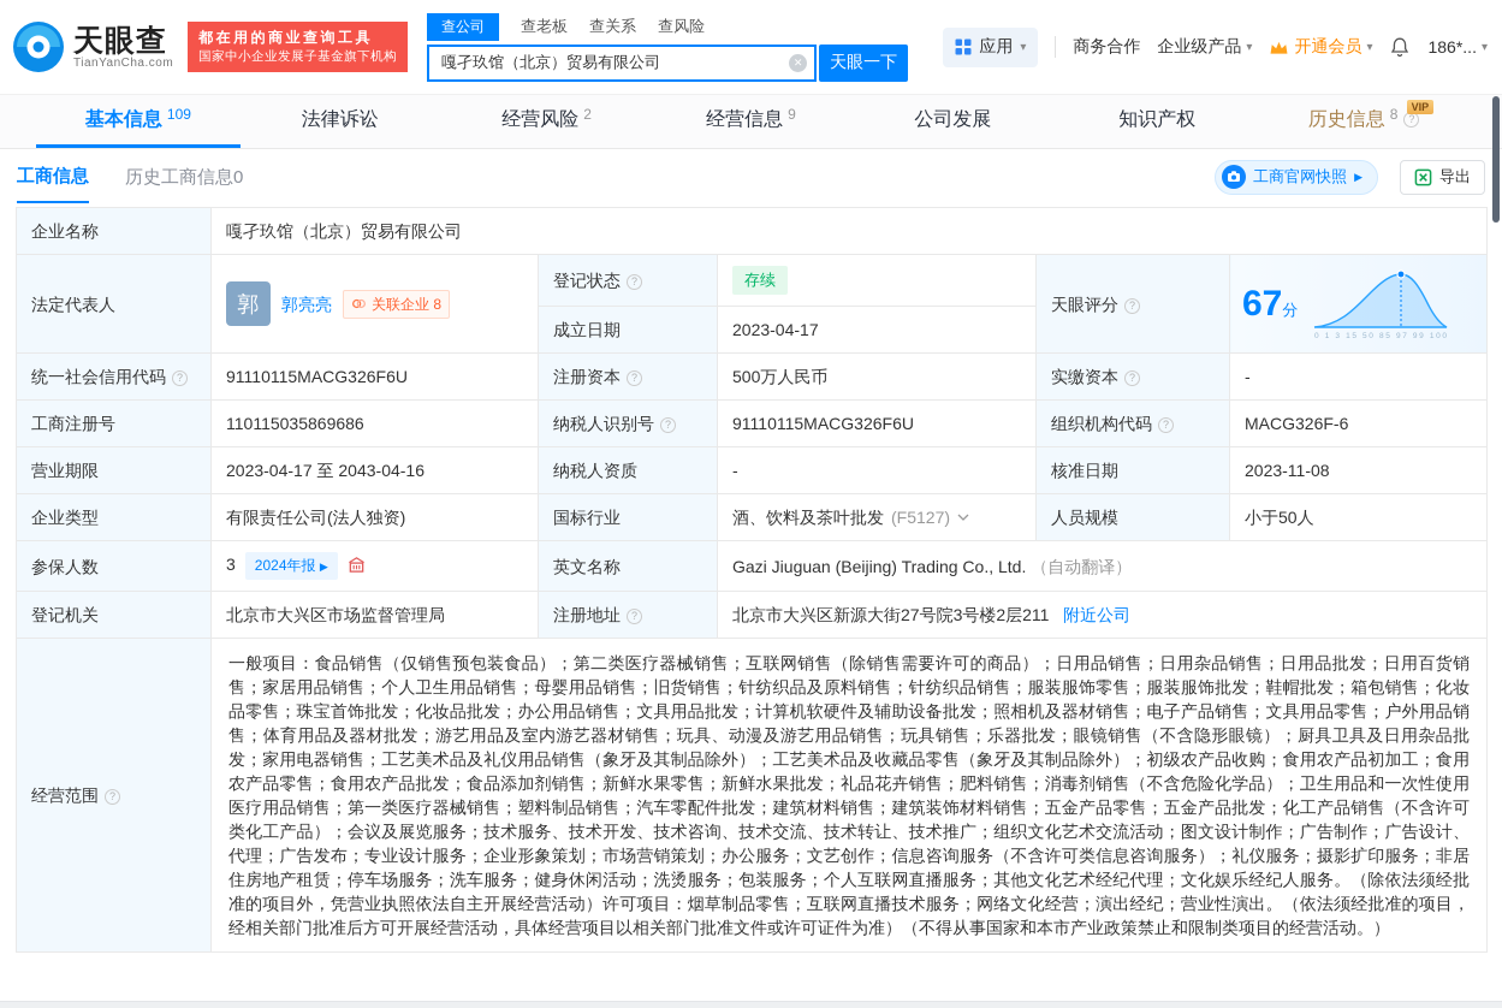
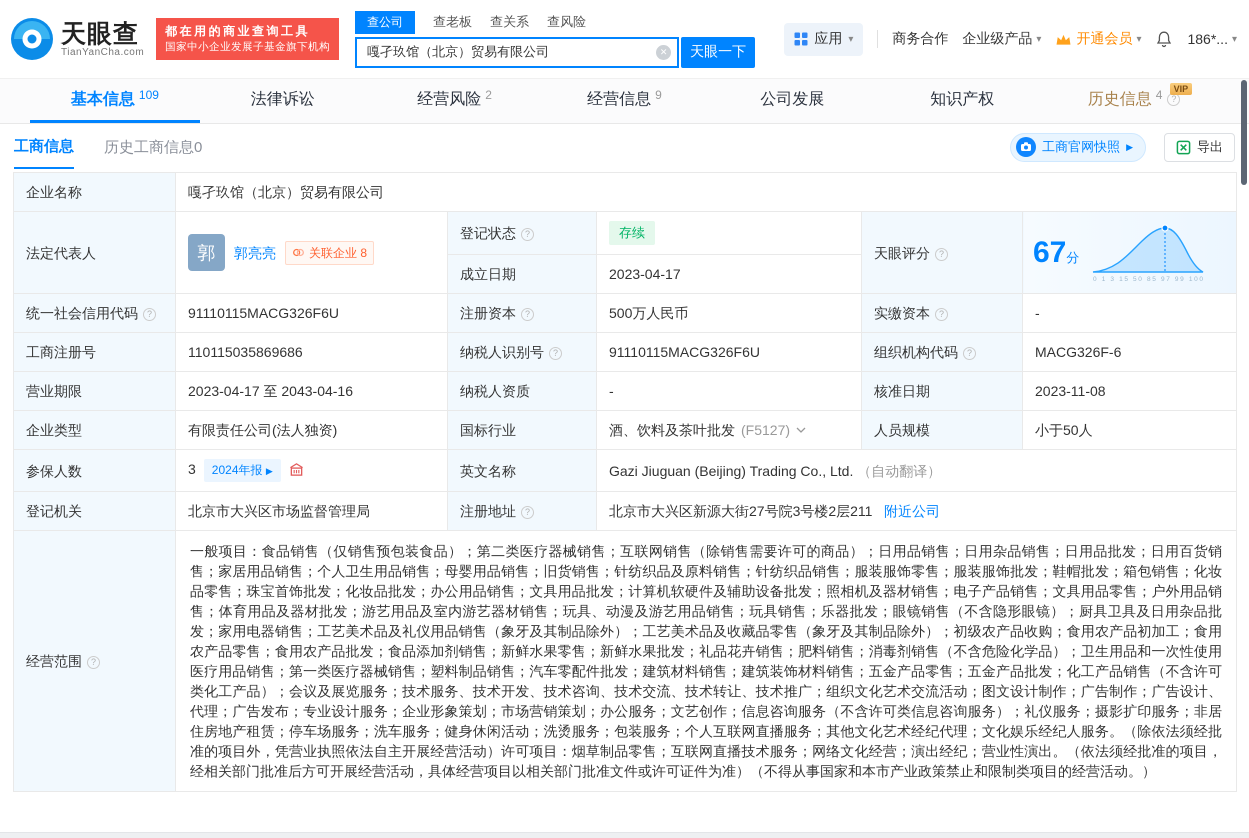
  天眼查
  TianYanCha.com
  都在用的商业查询工具
  国家中小企业发展子基金旗下机构
  查公司
  查老板
  查关系
  查风险
  嘎孑玖馆（北京）贸易有限公司
  ✕
  天眼一下
  应用
  ▾
  商务合作
  企业级产品
  ▾
  开通会员
  ▾
  186*...
  ▾
  基本信息
  109
  法律诉讼
  经营风险
  2
  经营信息
  9
  公司发展
  知识产权
  VIP
  历史信息
- 8
+ 4
  ?
  工商信息
  历史工商信息0
  工商官网快照
  ▶
  导出
  企业名称	嘎孑玖馆（北京）贸易有限公司
  成立日期	2023-04-17
  统一社会信用代码 ?	91110115MACG326F6U	注册资本 ?	500万人民币	实缴资本 ?	-
  工商注册号	110115035869686	纳税人识别号 ?	91110115MACG326F6U	组织机构代码 ?	MACG326F-6
  营业期限	2023-04-17 至 2043-04-16	纳税人资质	-	核准日期	2023-11-08
  企业类型	有限责任公司(法人独资)	国标行业	酒、饮料及茶叶批发 (F5127)	人员规模	小于50人
  参保人数	3 2024年报 ▶	英文名称	Gazi Jiuguan (Beijing) Trading Co., Ltd. （自动翻译）
  登记机关	北京市大兴区市场监督管理局	注册地址 ?	北京市大兴区新源大街27号院3号楼2层211 附近公司
  经营范围 ?	一般项目：食品销售（仅销售预包装食品）；第二类医疗器械销售；互联网销售（除销售需要许可的商品）；日用品销售；日用杂品销售；日用品批发；日用百货销售；家居用品销售；个人卫生用品销售；母婴用品销售；旧货销售；针纺织品及原料销售；针纺织品销售；服装服饰零售；服装服饰批发；鞋帽批发；箱包销售；化妆品零售；珠宝首饰批发；化妆品批发；办公用品销售；文具用品批发；计算机软硬件及辅助设备批发；照相机及器材销售；电子产品销售；文具用品零售；户外用品销售；体育用品及器材批发；游艺用品及室内游艺器材销售；玩具、动漫及游艺用品销售；玩具销售；乐器批发；眼镜销售（不含隐形眼镜）；厨具卫具及日用杂品批发；家用电器销售；工艺美术品及礼仪用品销售（象牙及其制品除外）；工艺美术品及收藏品零售（象牙及其制品除外）；初级农产品收购；食用农产品初加工；食用农产品零售；食用农产品批发；食品添加剂销售；新鲜水果零售；新鲜水果批发；礼品花卉销售；肥料销售；消毒剂销售（不含危险化学品）；卫生用品和一次性使用医疗用品销售；第一类医疗器械销售；塑料制品销售；汽车零配件批发；建筑材料销售；建筑装饰材料销售；五金产品零售；五金产品批发；化工产品销售（不含许可类化工产品）；会议及展览服务；技术服务、技术开发、技术咨询、技术交流、技术转让、技术推广；组织文化艺术交流活动；图文设计制作；广告制作；广告设计、代理；广告发布；专业设计服务；企业形象策划；市场营销策划；办公服务；文艺创作；信息咨询服务（不含许可类信息咨询服务）；礼仪服务；摄影扩印服务；非居住房地产租赁；停车场服务；洗车服务；健身休闲活动；洗烫服务；包装服务；个人互联网直播服务；其他文化艺术经纪代理；文化娱乐经纪人服务。（除依法须经批准的项目外，凭营业执照依法自主开展经营活动）许可项目：烟草制品零售；互联网直播技术服务；网络文化经营；演出经纪；营业性演出。（依法须经批准的项目，经相关部门批准后方可开展经营活动，具体经营项目以相关部门批准文件或许可证件为准）（不得从事国家和本市产业政策禁止和限制类项目的经营活动。）
